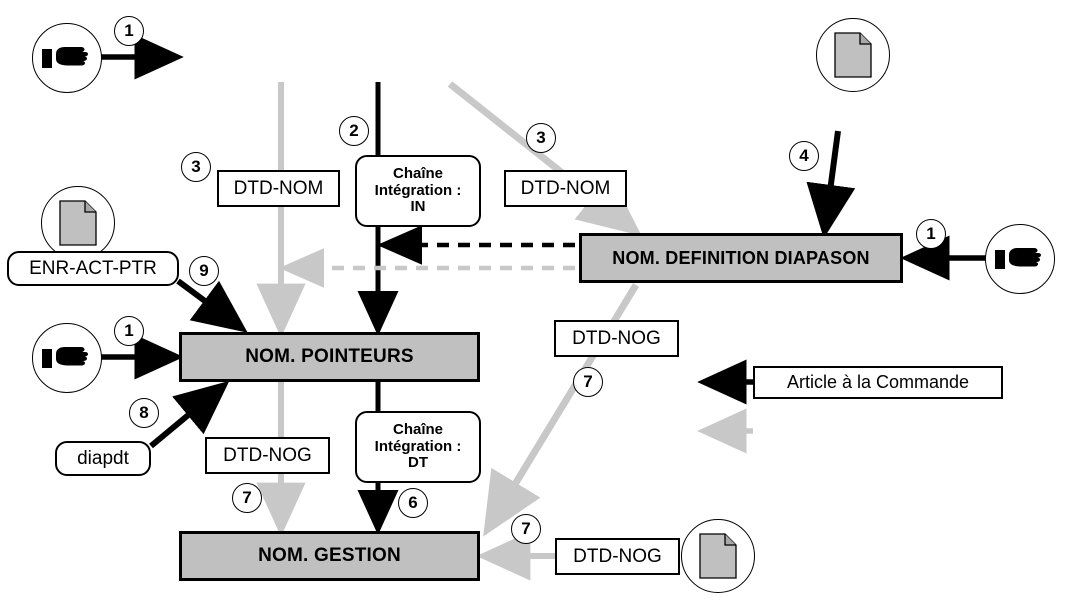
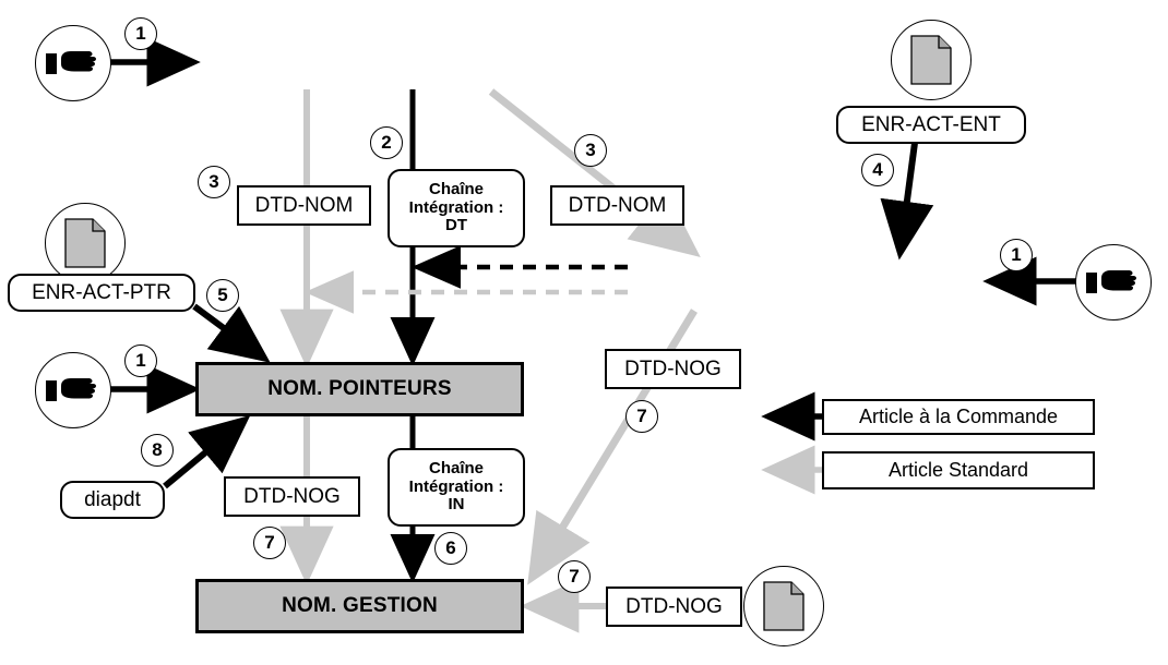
  NOM. POINTEURS
  NOM. GESTION
- NOM. DEFINITION DIAPASON
  Chaîne
  Intégration :
- IN
+ DT
  Chaîne
  Intégration :
- DT
+ IN
  ENR-ACT-PTR
+ ENR-ACT-ENT
  diapdt
  DTD-NOM
  DTD-NOM
  DTD-NOG
  DTD-NOG
  DTD-NOG
  Article à la Commande
+ Article Standard
  1
  2
  3
  3
  4
  1
- 9
+ 5
  1
  7
  8
  7
  6
  7
